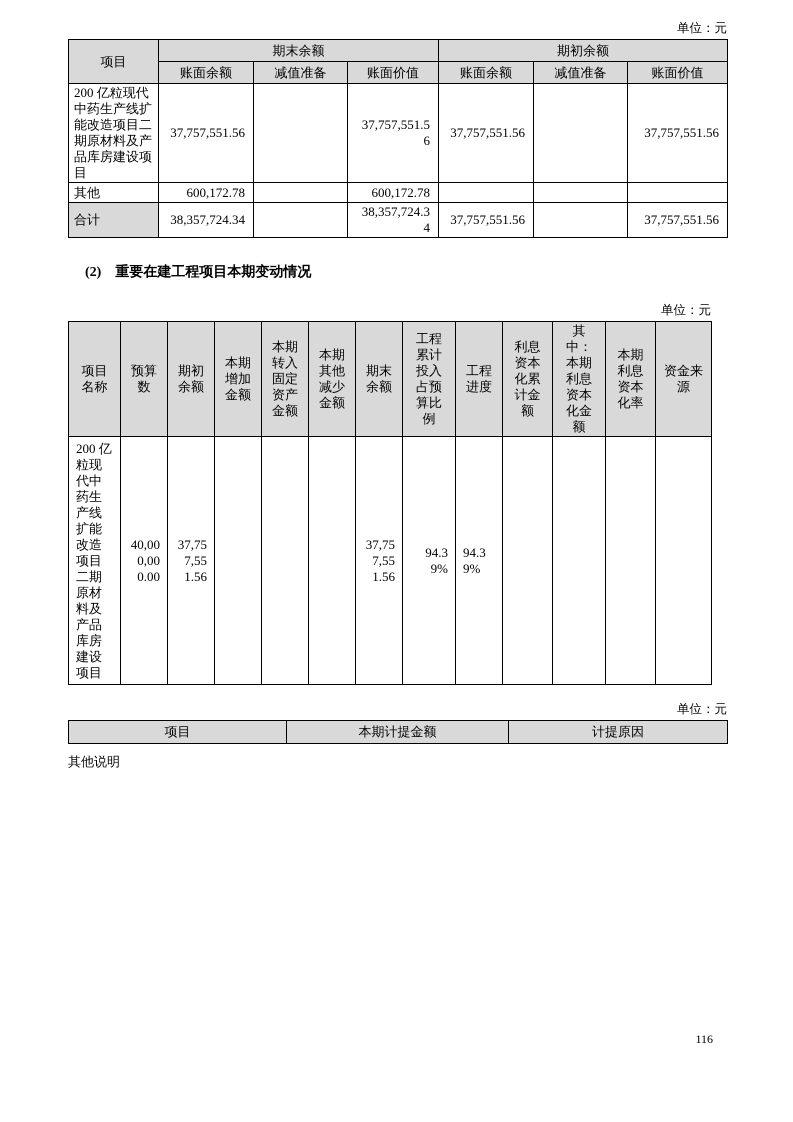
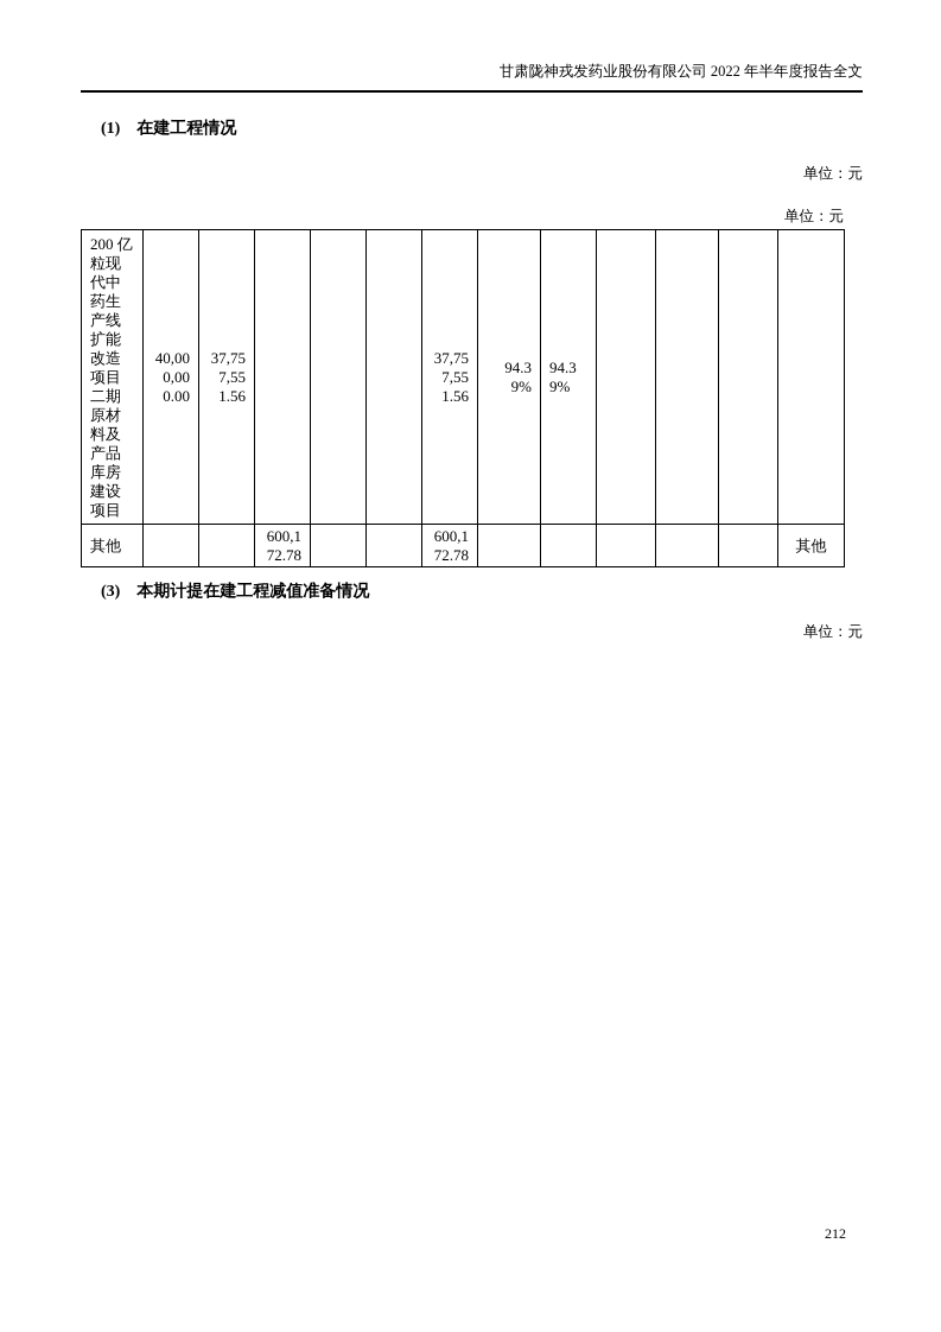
+ 甘肃陇神戎发药业股份有限公司 2022 年半年度报告全文
+ (1) 在建工程情况
  单位：元
- 项目	期末余额	期初余额
- 账面余额	减值准备	账面价值	账面余额	减值准备	账面价值
- 200 亿粒现代中药生产线扩能改造项目二期原材料及产品库房建设项目	37,757,551.56		37,757,551.56	37,757,551.56		37,757,551.56
- 其他	600,172.78		600,172.78
- 合计	38,357,724.34		38,357,724.34	37,757,551.56		37,757,551.56
- (2) 重要在建工程项目本期变动情况
  单位：元
- 项目名称	预算数	期初余额	本期增加金额	本期转入固定资产金额	本期其他减少金额	期末余额	工程累计投入占预算比例	工程进度	利息资本化累计金额	其中：本期利息资本化金额	本期利息资本化率	资金来源
  200 亿粒现代中药生产线扩能改造项目二期原材料及产品库房建设项目	40,000,000.00	37,757,551.56				37,757,551.56	94.39%	94.39%
+ 其他			600,172.78			600,172.78						其他
+ (3) 本期计提在建工程减值准备情况
  单位：元
- 项目	本期计提金额	计提原因
- 其他说明
- 116
+ 212
